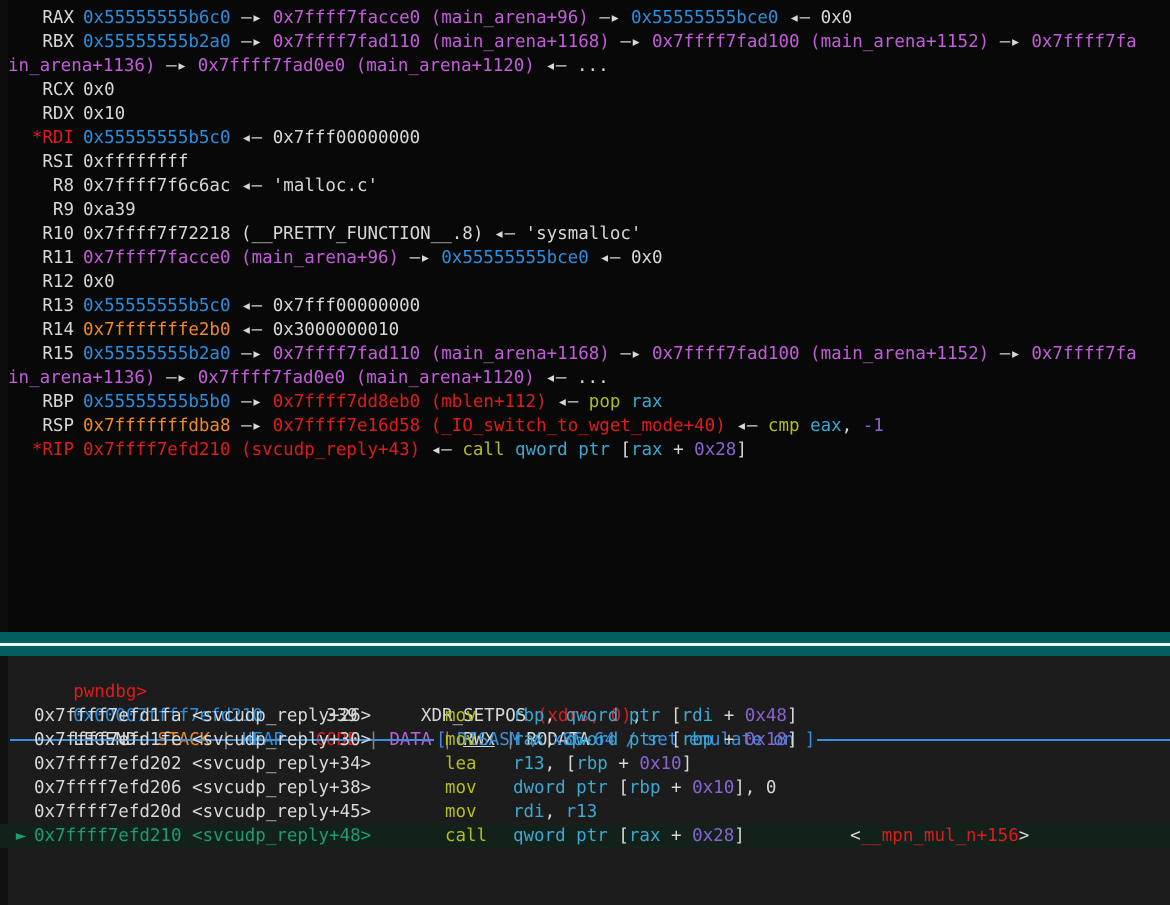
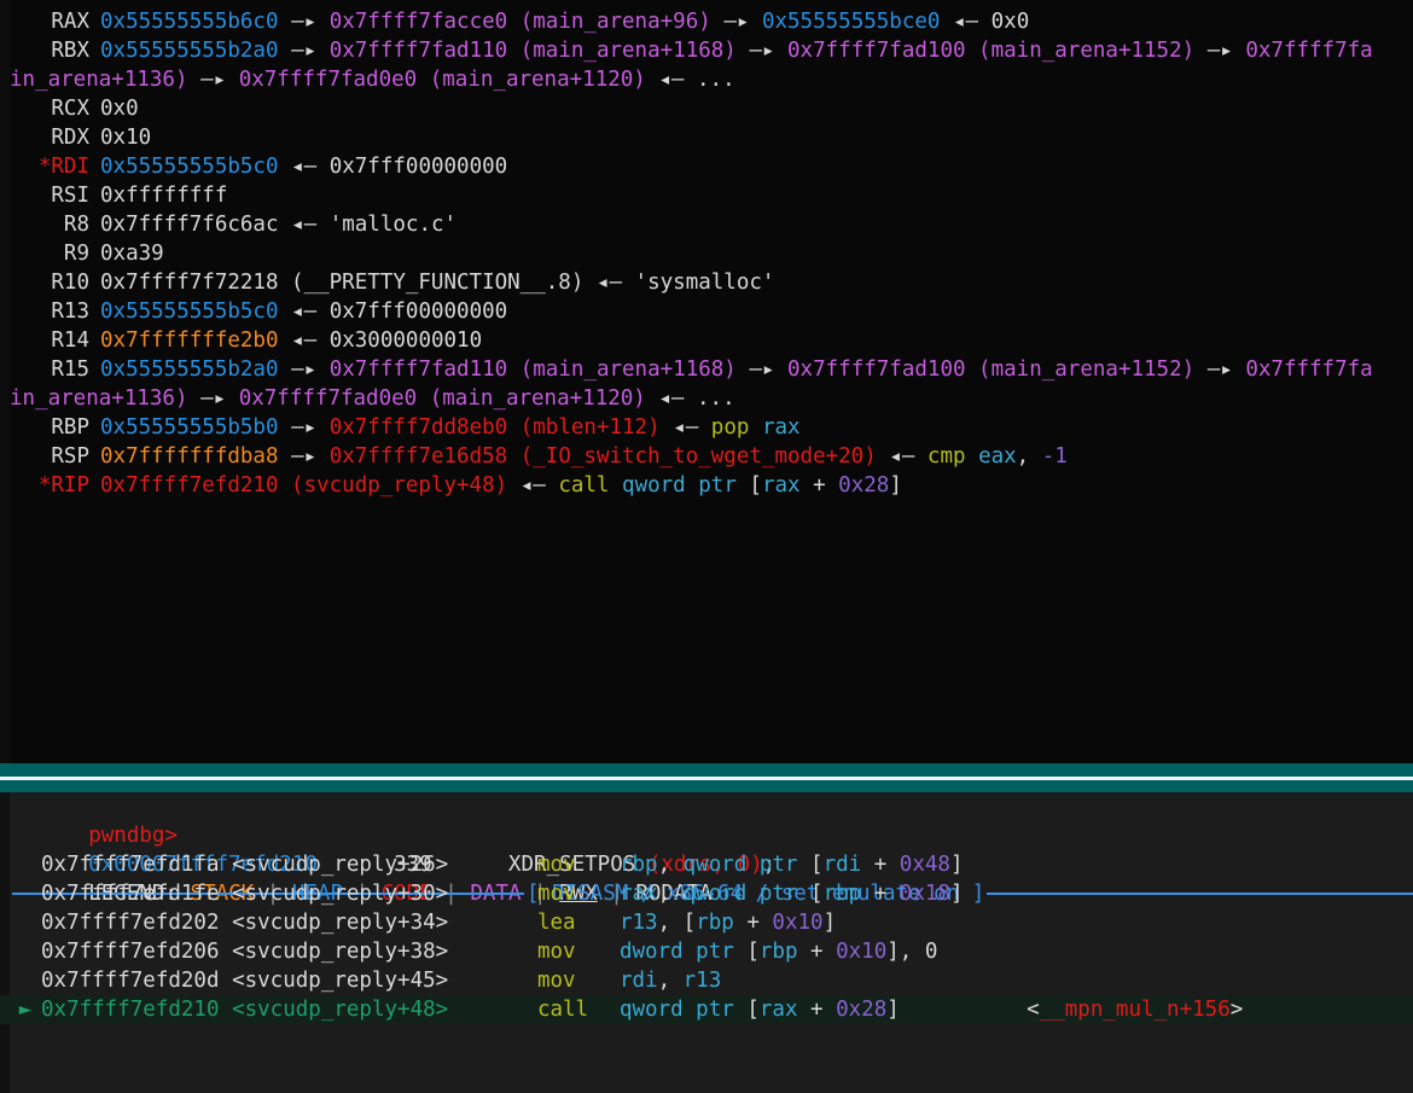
  RAX 0x55555555b6c0 —▸ 0x7ffff7facce0 (main_arena+96) —▸ 0x55555555bce0 ◂— 0x0
  RBX 0x55555555b2a0 —▸ 0x7ffff7fad110 (main_arena+1168) —▸ 0x7ffff7fad100 (main_arena+1152) —▸ 0x7ffff7fa
  in_arena+1136) —▸ 0x7ffff7fad0e0 (main_arena+1120) ◂— ...
  RCX 0x0
  RDX 0x10
  *RDI 0x55555555b5c0 ◂— 0x7fff00000000
  RSI 0xffffffff
  R8 0x7ffff7f6c6ac ◂— 'malloc.c'
  R9 0xa39
  R10 0x7ffff7f72218 (__PRETTY_FUNCTION__.8) ◂— 'sysmalloc'
- R11 0x7ffff7facce0 (main_arena+96) —▸ 0x55555555bce0 ◂— 0x0
- R12 0x0
  R13 0x55555555b5c0 ◂— 0x7fff00000000
  R14 0x7fffffffe2b0 ◂— 0x3000000010
  R15 0x55555555b2a0 —▸ 0x7ffff7fad110 (main_arena+1168) —▸ 0x7ffff7fad100 (main_arena+1152) —▸ 0x7ffff7fa
  in_arena+1136) —▸ 0x7ffff7fad0e0 (main_arena+1120) ◂— ...
  RBP 0x55555555b5b0 —▸ 0x7ffff7dd8eb0 (mblen+112) ◂— pop rax
- RSP 0x7fffffffdba8 —▸ 0x7ffff7e16d58 (_IO_switch_to_wget_mode+40) ◂— cmp eax, -1
+ RSP 0x7fffffffdba8 —▸ 0x7ffff7e16d58 (_IO_switch_to_wget_mode+20) ◂— cmp eax, -1
- *RIP 0x7ffff7efd210 (svcudp_reply+43) ◂— call qword ptr [rax + 0x28]
+ *RIP 0x7ffff7efd210 (svcudp_reply+48) ◂— call qword ptr [rax + 0x28]
  pwndbg>
  0x00007ffff7efd210 339 XDR_SETPOS (xdrs, 0);
  [ DISASM / x86-64 / set emulate on ]
  0x7ffff7efd1fa <svcudp_reply+26> mov rbp, qword ptr [rdi + 0x48]
  0x7ffff7efd1fe <svcudp_reply+30> mov rax, qword ptr [rbp + 0x18]
  0x7ffff7efd202 <svcudp_reply+34> lea r13, [rbp + 0x10]
  0x7ffff7efd206 <svcudp_reply+38> mov dword ptr [rbp + 0x10], 0
  0x7ffff7efd20d <svcudp_reply+45> mov rdi, r13
  ► 0x7ffff7efd210 <svcudp_reply+48> call qword ptr [rax + 0x28] <__mpn_mul_n+156>
